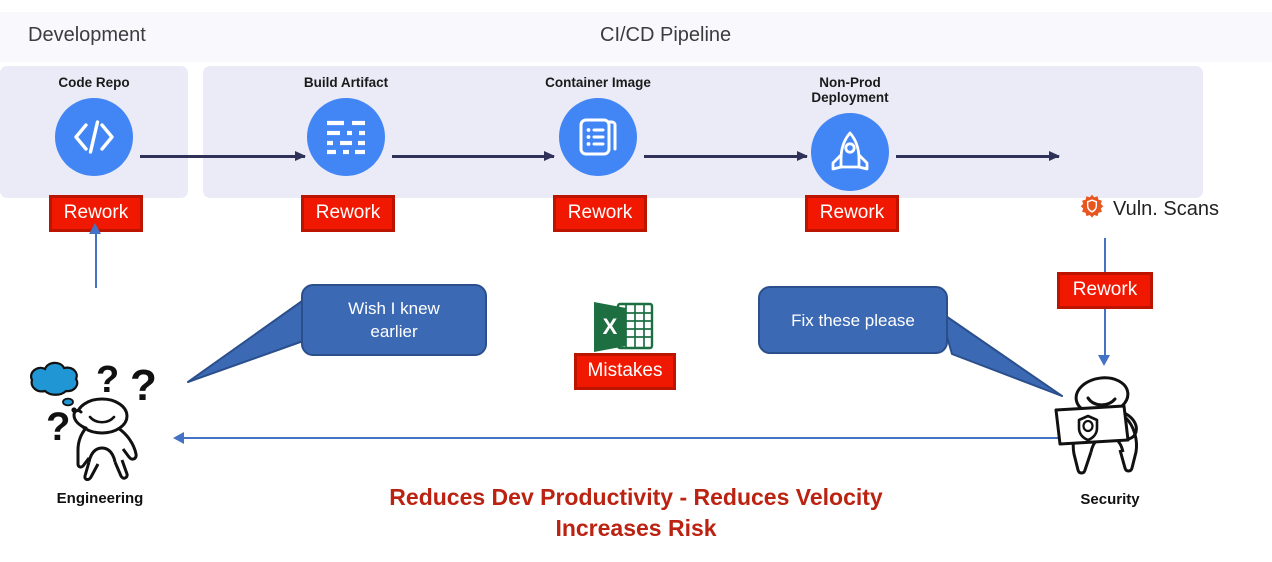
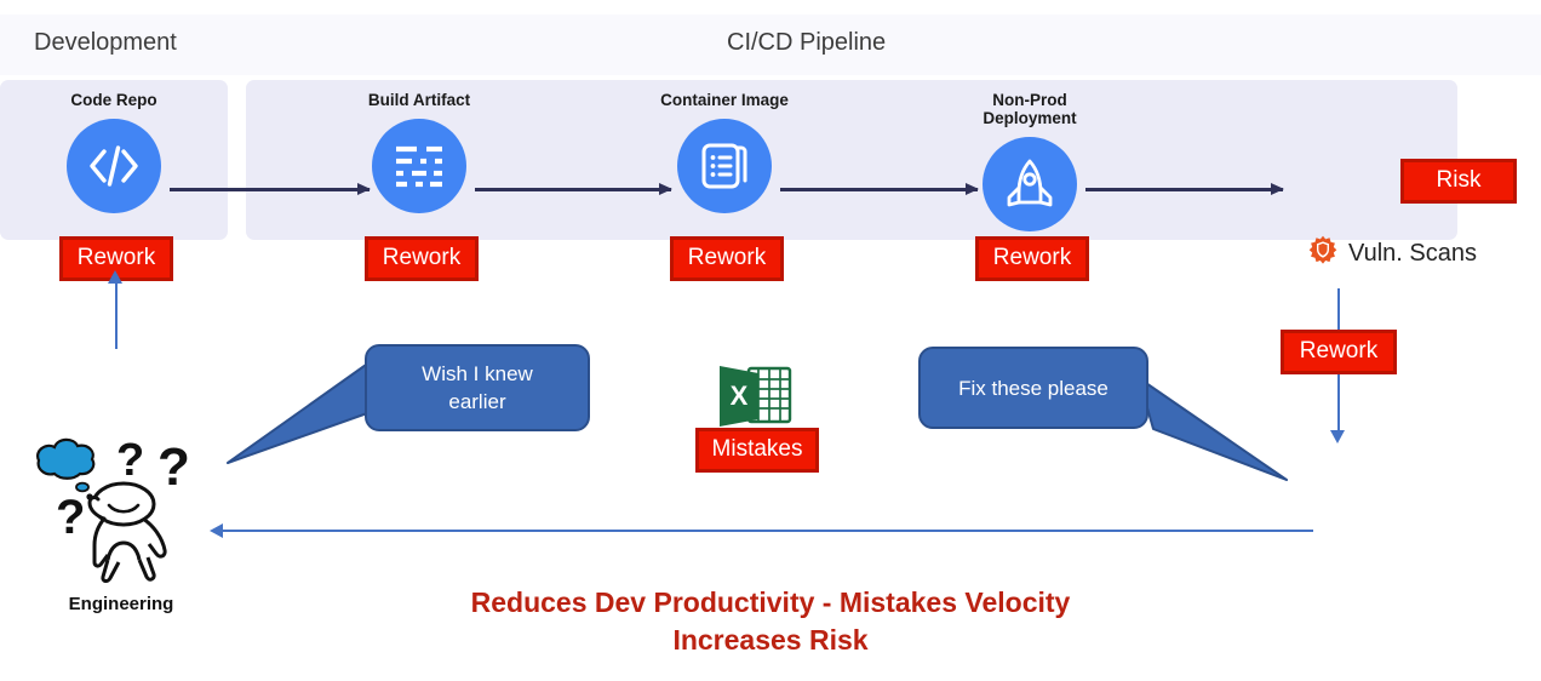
  Development
  CI/CD Pipeline
  Code Repo
  Build Artifact
  Container Image
  Non-Prod
  Deployment
  Rework
  Rework
  Rework
  Rework
+ Risk
  Vuln. Scans
  Rework
  Wish I knew
  earlier
  Fix these please
  X
  Mistakes
  ?
  ?
  ?
  Engineering
- Security
- Reduces Dev Productivity - Reduces Velocity
+ Reduces Dev Productivity - Mistakes Velocity
  Increases Risk
